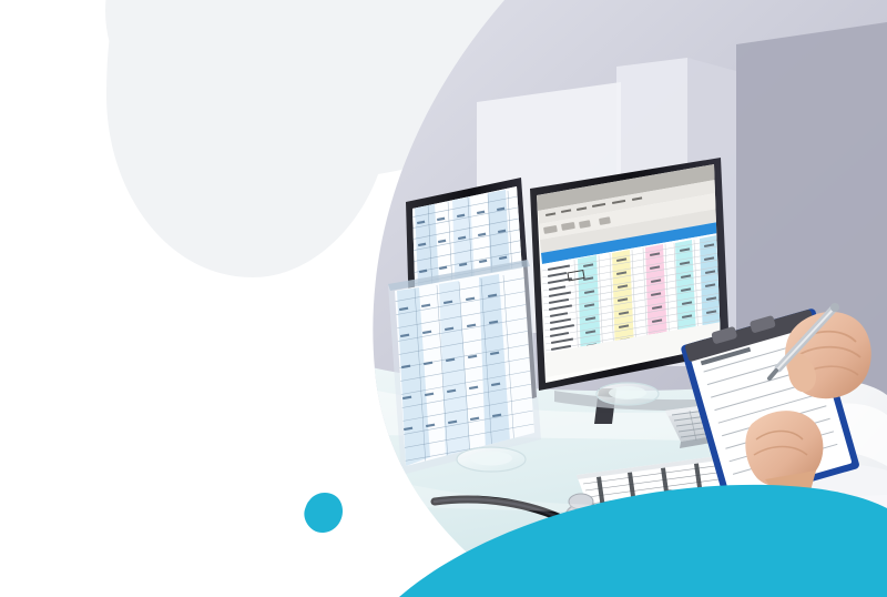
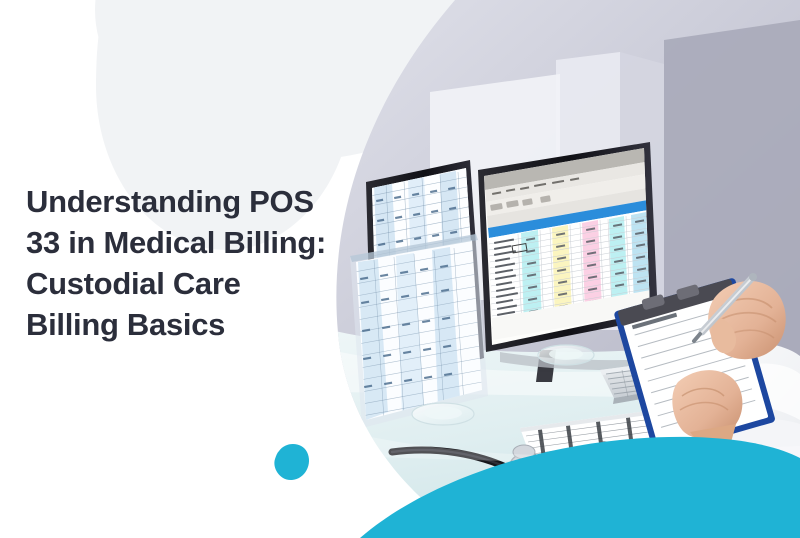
+ Understanding POS
+ 33 in Medical Billing:
+ Custodial Care
+ Billing Basics
